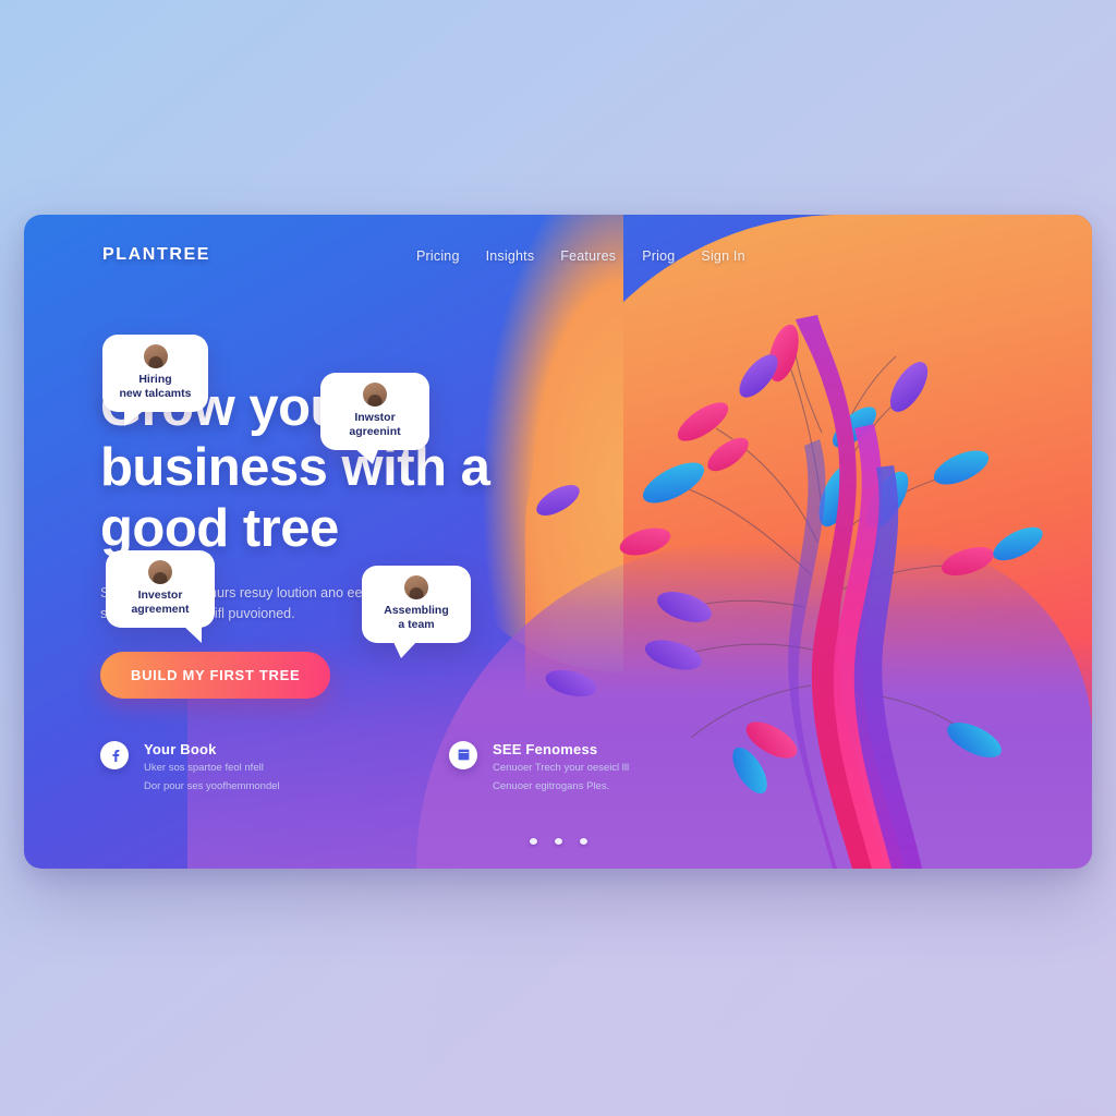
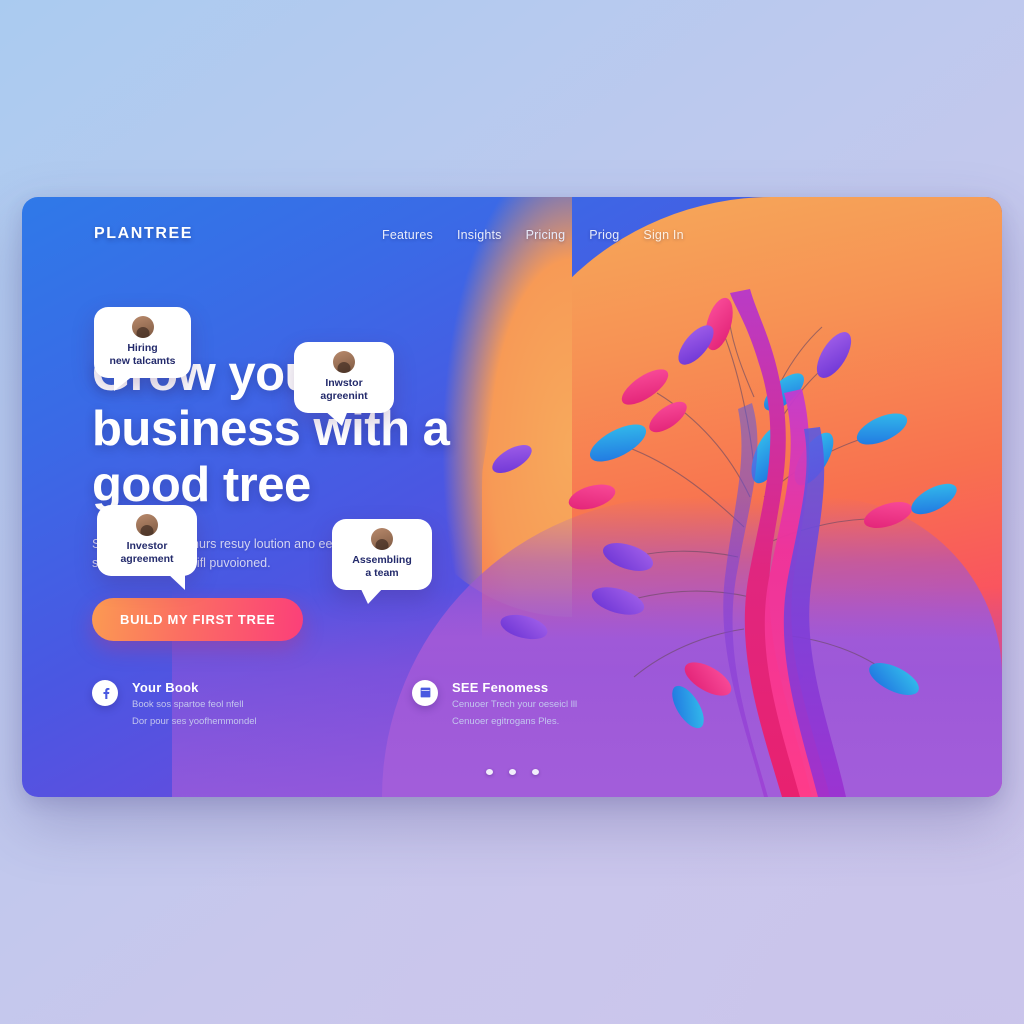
  Hiring
  new talcamts
  Inwstor
  agreenint
  Investor
  agreement
  Assembling
  a team
  PLANTREE
- Pricing
+ Features
  Insights
- Features
+ Pricing
  Priog
  Sign In
  business with a
  good tree
  BUILD MY FIRST TREE
  Your Book
- Uker sos spartoe feol nfell
+ Book sos spartoe feol nfell
  Dor pour ses yoofhemmondel
  SEE Fenomess
  Cenuoer Trech your oeseicl lll
  Cenuoer egitrogans Ples.
